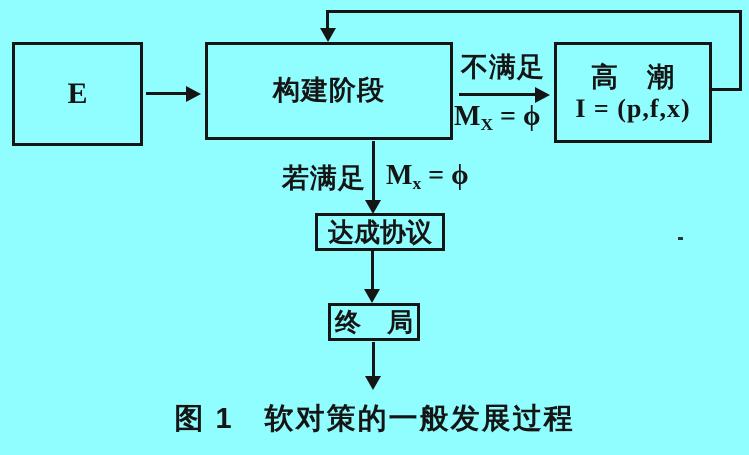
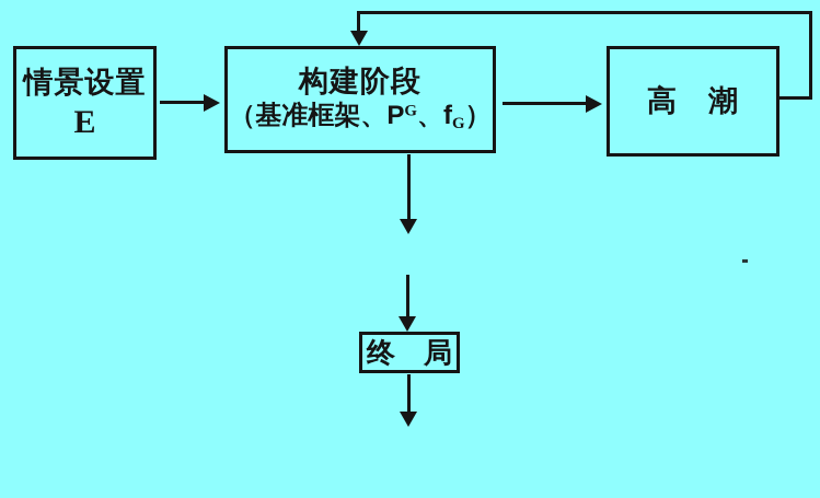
+ 情景设置
  E
  构建阶段
+ （基准框架、PG、fG）
  高 潮
- I = (p,f,x)
- 达成协议
  终 局
- 不满足
- MX = ϕ
- 若满足
- Mx = ϕ
- 图 1 软对策的一般发展过程
